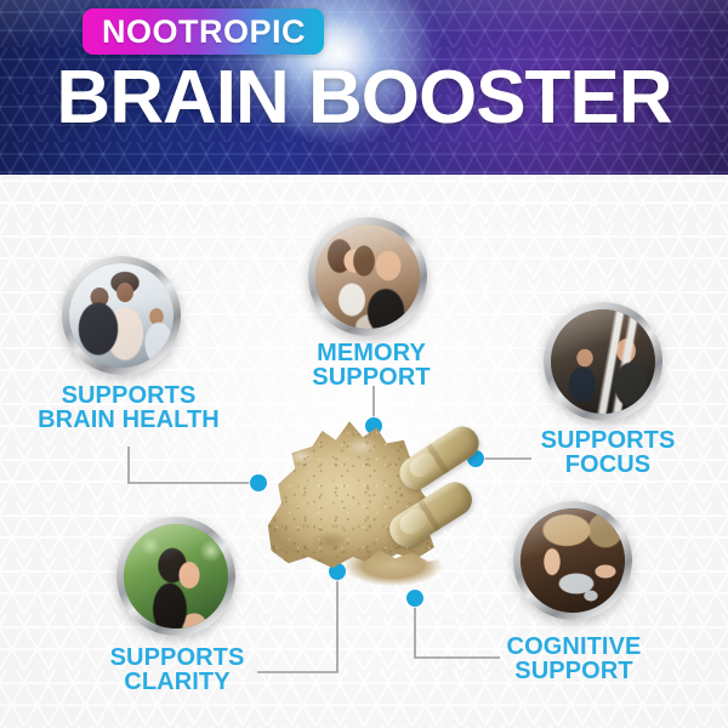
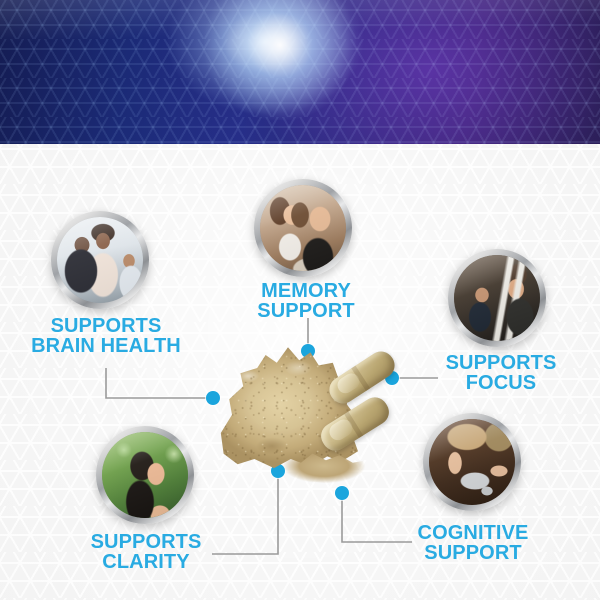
- NOOTROPIC
- BRAIN BOOSTER
  SUPPORTS
  BRAIN HEALTH
  MEMORY
  SUPPORT
  SUPPORTS
  FOCUS
  SUPPORTS
  CLARITY
  COGNITIVE
  SUPPORT
